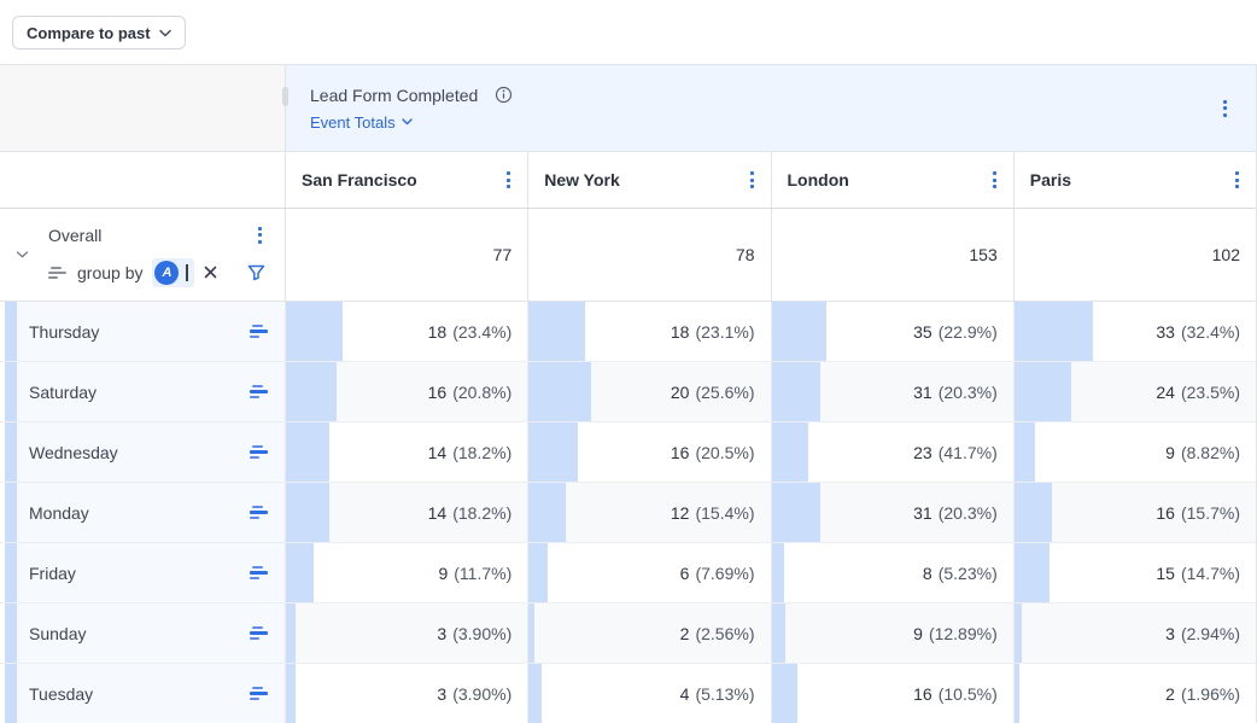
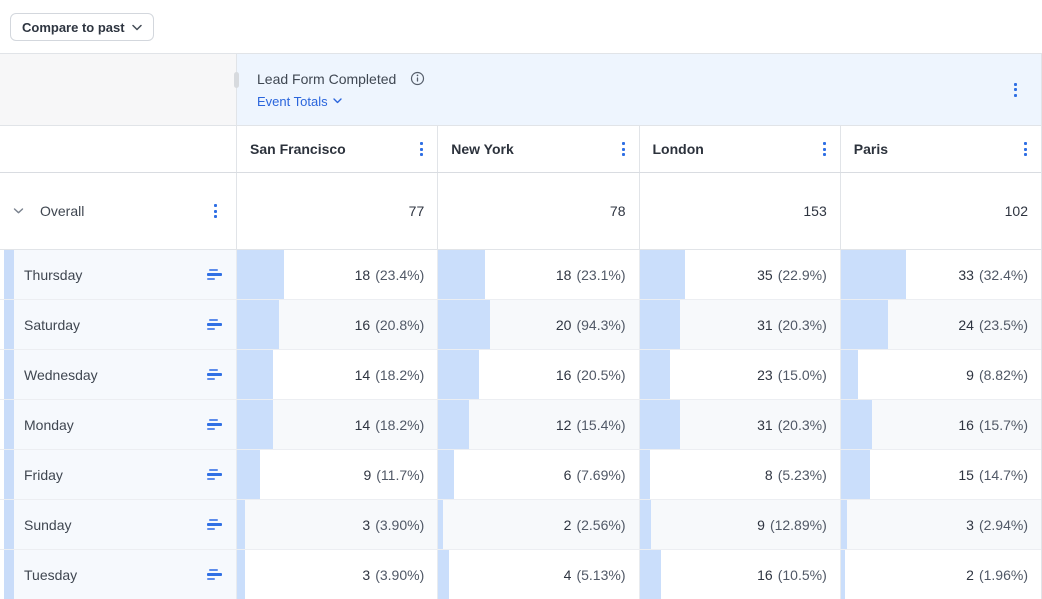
  Compare to past
  Lead Form Completed
  Event Totals
  San Francisco
  New York
  London
  Paris
  Overall
- group by
- A
  77
  78
  153
  102
  Thursday
  18
  (23.4%)
  18
  (23.1%)
  35
  (22.9%)
  33
  (32.4%)
  Saturday
  16
  (20.8%)
  20
- (25.6%)
+ (94.3%)
  31
  (20.3%)
  24
  (23.5%)
  Wednesday
  14
  (18.2%)
  16
  (20.5%)
  23
- (41.7%)
+ (15.0%)
  9
  (8.82%)
  Monday
  14
  (18.2%)
  12
  (15.4%)
  31
  (20.3%)
  16
  (15.7%)
  Friday
  9
  (11.7%)
  6
  (7.69%)
  8
  (5.23%)
  15
  (14.7%)
  Sunday
  3
  (3.90%)
  2
  (2.56%)
  9
  (12.89%)
  3
  (2.94%)
  Tuesday
  3
  (3.90%)
  4
  (5.13%)
  16
  (10.5%)
  2
  (1.96%)
